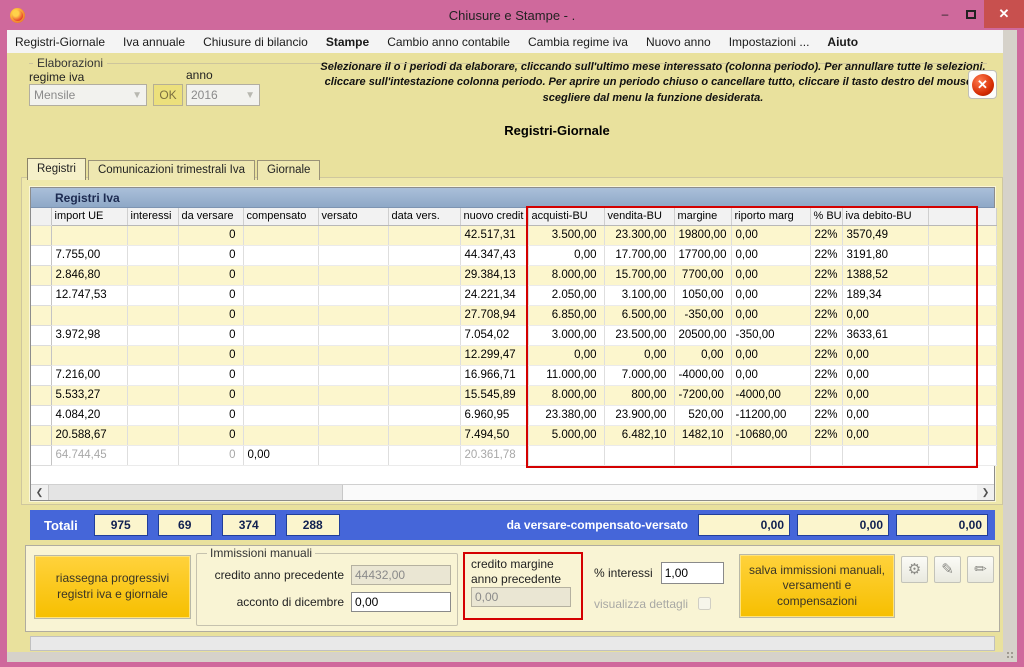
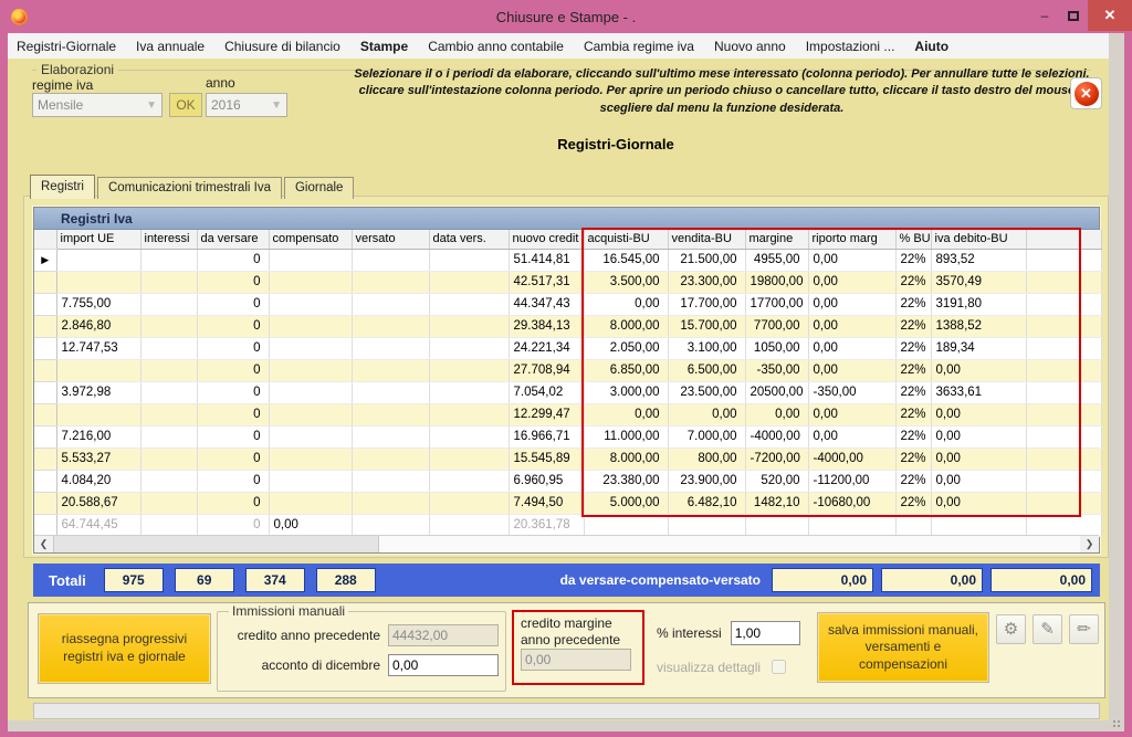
  Chiusure e Stampe - .
  –
  ✕
  Registri-Giornale
  Iva annuale
  Chiusure di bilancio
  Stampe
  Cambio anno contabile
  Cambia regime iva
  Nuovo anno
  Impostazioni ...
  Aiuto
  Elaborazioni
  regime iva
  Mensile
  ▼
  OK
  anno
  2016
  ▼
  Selezionare il o i periodi da elaborare, cliccando sull'ultimo mese interessato (colonna periodo). Per annullare tutte le selezioni, cliccare sull'intestazione colonna periodo. Per aprire un periodo chiuso o cancellare tutto, cliccare il tasto destro del mous scegliere dal menu la funzione desiderata.
  ✕
  Registri-Giornale
  Registri
  Comunicazioni trimestrali Iva
  Giornale
  Registri Iva
  	import UE	interessi	da versare	compensato	versato	data vers.	nuovo credit	acquisti-BU	vendita-BU	margine	riporto marg	% BU	iva debito-BU
+ ▶			0				51.414,81	16.545,00	21.500,00	4955,00	0,00	22%	893,52
  			0				42.517,31	3.500,00	23.300,00	19800,00	0,00	22%	3570,49
  	7.755,00		0				44.347,43	0,00	17.700,00	17700,00	0,00	22%	3191,80
  	2.846,80		0				29.384,13	8.000,00	15.700,00	7700,00	0,00	22%	1388,52
  	12.747,53		0				24.221,34	2.050,00	3.100,00	1050,00	0,00	22%	189,34
  			0				27.708,94	6.850,00	6.500,00	-350,00	0,00	22%	0,00
  	3.972,98		0				7.054,02	3.000,00	23.500,00	20500,00	-350,00	22%	3633,61
  			0				12.299,47	0,00	0,00	0,00	0,00	22%	0,00
  	7.216,00		0				16.966,71	11.000,00	7.000,00	-4000,00	0,00	22%	0,00
  	5.533,27		0				15.545,89	8.000,00	800,00	-7200,00	-4000,00	22%	0,00
  	4.084,20		0				6.960,95	23.380,00	23.900,00	520,00	-11200,00	22%	0,00
  	20.588,67		0				7.494,50	5.000,00	6.482,10	1482,10	-10680,00	22%	0,00
  	64.744,45		0	0,00			20.361,78
  ❮
  ❯
  Totali
  975
  69
  374
  288
  da versare-compensato-versato
  0,00
  0,00
  0,00
  riassegna progressivi registri iva e giornale
  Immissioni manuali
  credito anno precedente
  44432,00
  acconto di dicembre
  0,00
  credito margine anno precedente
  0,00
  % interessi
  1,00
  visualizza dettagli
  salva immissioni manuali, versamenti e compensazioni
  ⚙
  ✎
  ✏
